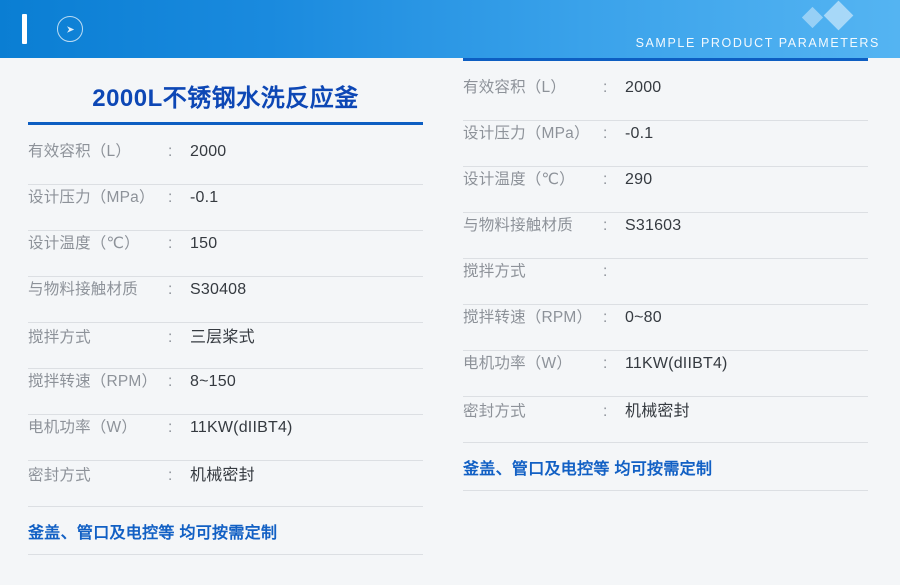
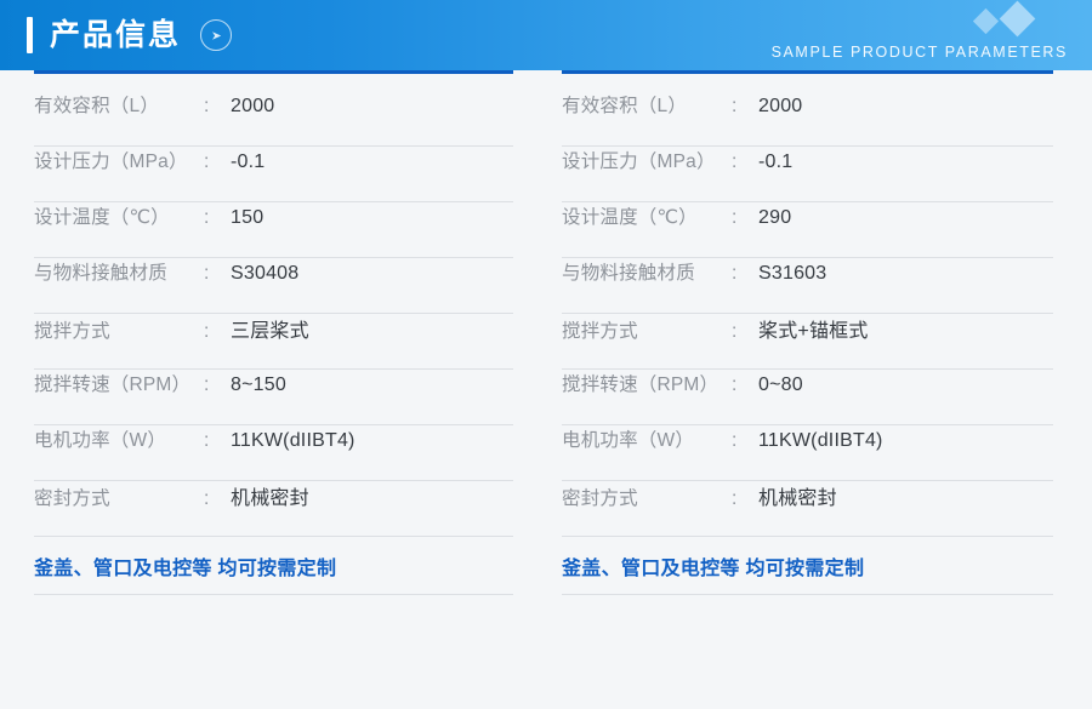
+ 产品信息
  SAMPLE PRODUCT PARAMETERS
- 2000L不锈钢水洗反应釜
  有效容积（L）
  :
  2000
  设计压力（MPa）
  :
  -0.1
  设计温度（℃）
  :
  150
  与物料接触材质
  :
  S30408
  搅拌方式
  :
  三层桨式
  搅拌转速（RPM）
  :
  8~150
  电机功率（W）
  :
  11KW(dIIBT4)
  密封方式
  :
  机械密封
  釜盖、管口及电控等 均可按需定制
  有效容积（L）
  :
  2000
  设计压力（MPa）
  :
  -0.1
  设计温度（℃）
  :
  290
  与物料接触材质
  :
  S31603
  搅拌方式
  :
+ 桨式+锚框式
  搅拌转速（RPM）
  :
  0~80
  电机功率（W）
  :
  11KW(dIIBT4)
  密封方式
  :
  机械密封
  釜盖、管口及电控等 均可按需定制
